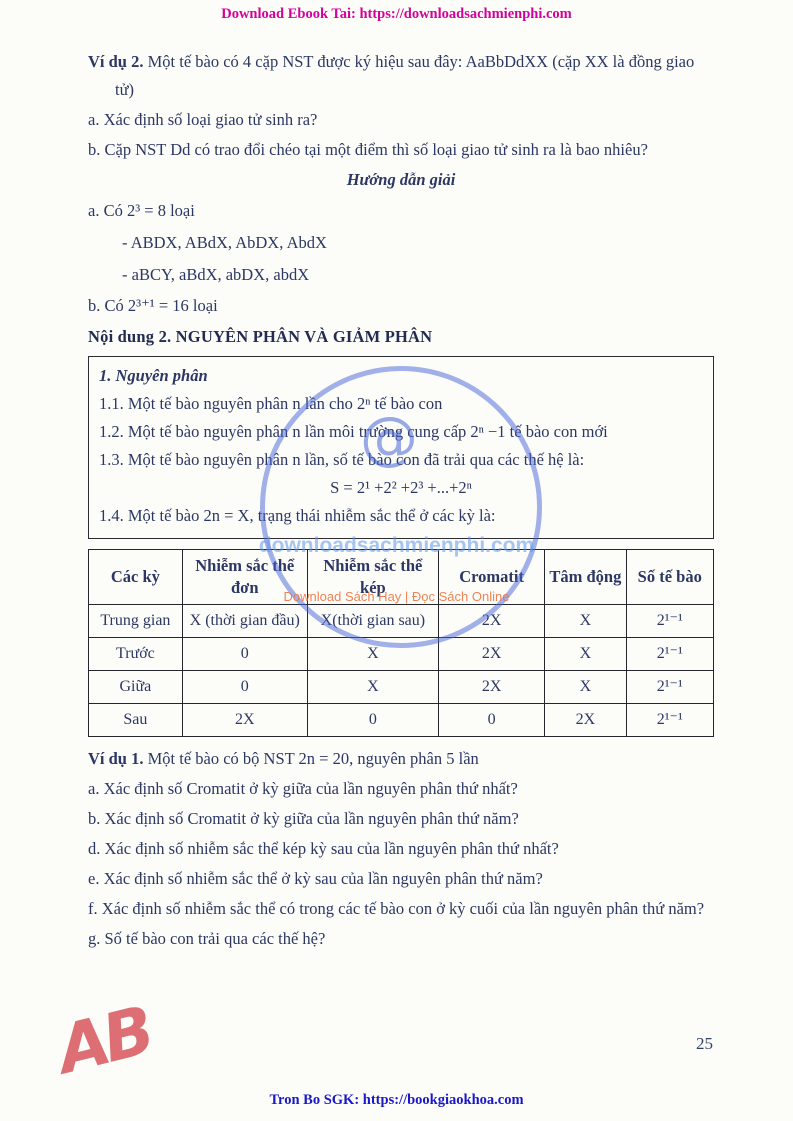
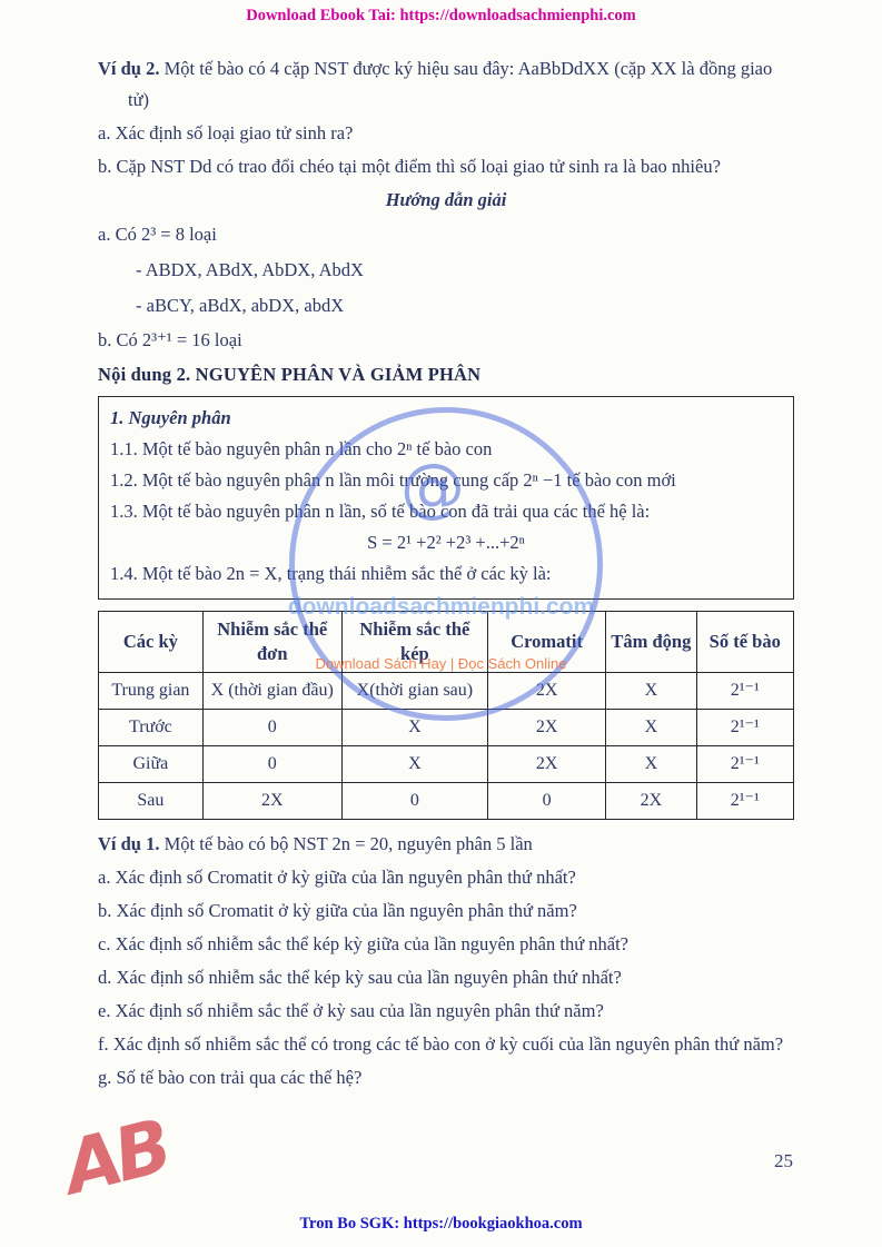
  Download Ebook Tai: https://downloadsachmienphi.com
  Ví dụ 2. Một tế bào có 4 cặp NST được ký hiệu sau đây: AaBbDdXX (cặp XX là đồng giao tử)
  a. Xác định số loại giao tử sinh ra?
  b. Cặp NST Dd có trao đổi chéo tại một điểm thì số loại giao tử sinh ra là bao nhiêu?
  Hướng dẫn giải
  a. Có 2³ = 8 loại
  - ABDX, ABdX, AbDX, AbdX
  - aBCY, aBdX, abDX, abdX
  b. Có 2³⁺¹ = 16 loại
  Nội dung 2. NGUYÊN PHÂN VÀ GIẢM PHÂN
  1. Nguyên phân
  1.1. Một tế bào nguyên phân n lần cho 2ⁿ tế bào con
  1.2. Một tế bào nguyên phân n lần môi trường cung cấp 2ⁿ −1 tế bào con mới
  1.3. Một tế bào nguyên phân n lần, số tế bào con đã trải qua các thế hệ là:
  S = 2¹ +2² +2³ +...+2ⁿ
  1.4. Một tế bào 2n = X, trạng thái nhiễm sắc thể ở các kỳ là:
  Các kỳ	Nhiễm sắc thể đơn	Nhiễm sắc thể kép	Cromatit	Tâm động	Số tế bào
  Trung gian	X (thời gian đầu)	X(thời gian sau)	2X	X	2¹⁻¹
  Trước	0	X	2X	X	2¹⁻¹
  Giữa	0	X	2X	X	2¹⁻¹
  Sau	2X	0	0	2X	2¹⁻¹
  Ví dụ 1. Một tế bào có bộ NST 2n = 20, nguyên phân 5 lần
  a. Xác định số Cromatit ở kỳ giữa của lần nguyên phân thứ nhất?
  b. Xác định số Cromatit ở kỳ giữa của lần nguyên phân thứ năm?
+ c. Xác định số nhiễm sắc thể kép kỳ giữa của lần nguyên phân thứ nhất?
  d. Xác định số nhiễm sắc thể kép kỳ sau của lần nguyên phân thứ nhất?
  e. Xác định số nhiễm sắc thể ở kỳ sau của lần nguyên phân thứ năm?
  f. Xác định số nhiễm sắc thể có trong các tế bào con ở kỳ cuối của lần nguyên phân thứ năm?
  g. Số tế bào con trải qua các thế hệ?
  25
  Tron Bo SGK: https://bookgiaokhoa.com
  @
  downloadsachmienphi.com
  Download Sách Hay | Đọc Sách Online
